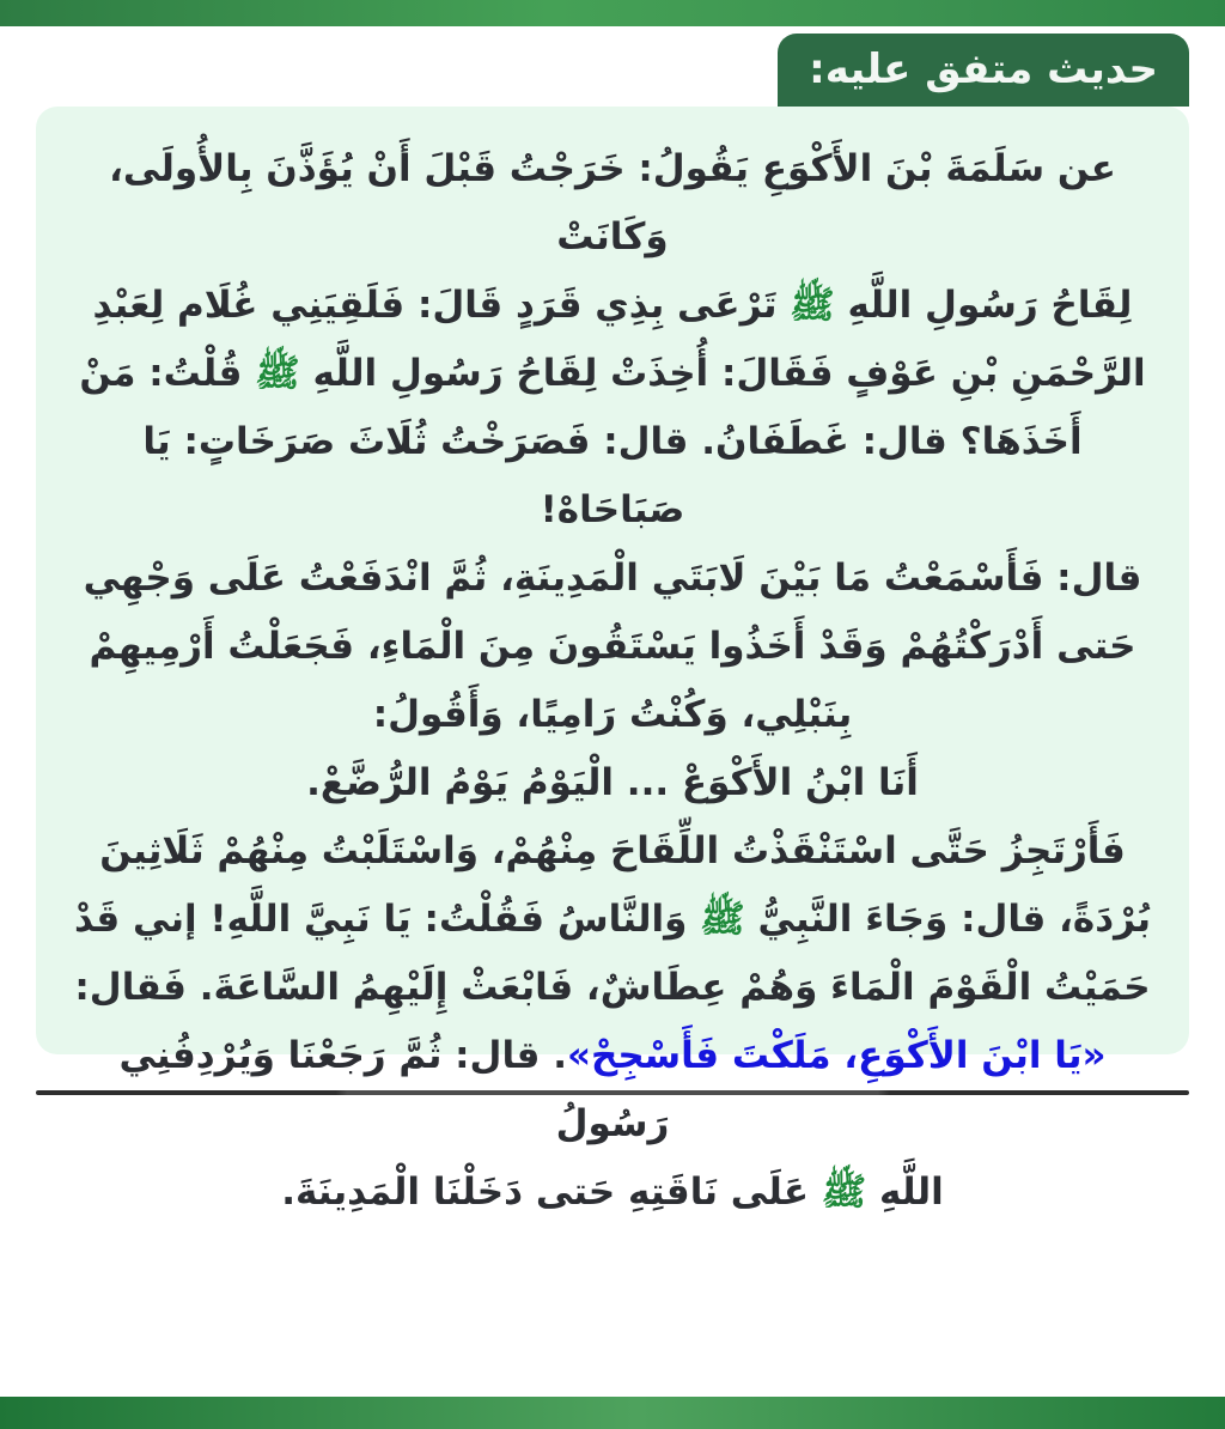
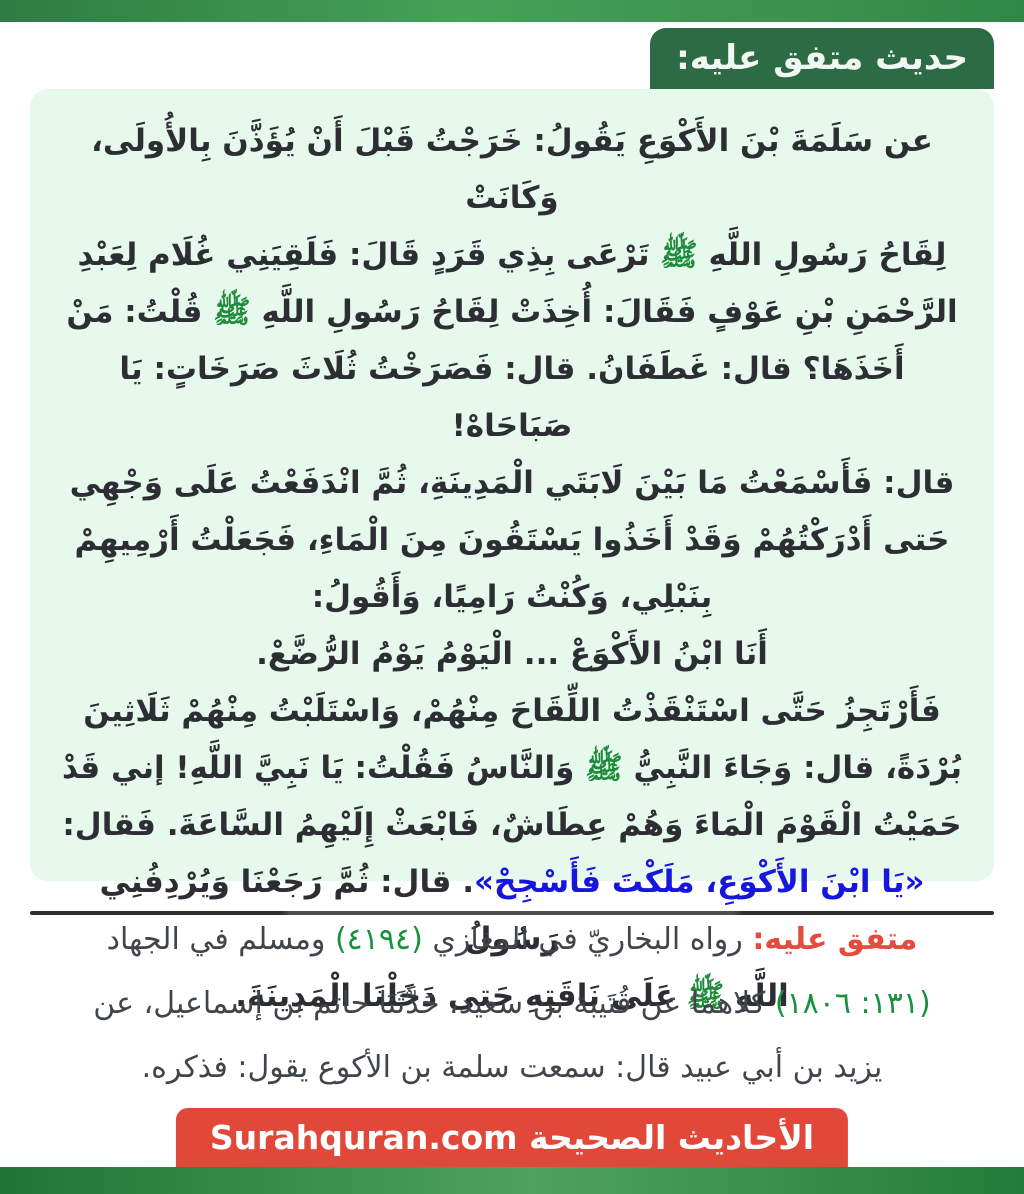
  حديث متفق عليه:
  عن سَلَمَةَ بْنَ الأَكْوَعِ يَقُولُ: خَرَجْتُ قَبْلَ أَنْ يُؤَذَّنَ بِالأُولَى، وَكَانَتْ
  لِقَاحُ رَسُولِ اللَّهِ ﷺ تَرْعَى بِذِي قَرَدٍ قَالَ: فَلَقِيَنِي غُلَام لِعَبْدِ
  الرَّحْمَنِ بْنِ عَوْفٍ فَقَالَ: أُخِذَتْ لِقَاحُ رَسُولِ اللَّهِ ﷺ قُلْتُ: مَنْ
  أَخَذَهَا؟ قال: غَطَفَانُ. قال: فَصَرَخْتُ ثُلَاثَ صَرَخَاتٍ: يَا صَبَاحَاهْ!
  قال: فَأَسْمَعْتُ مَا بَيْنَ لَابَتَي الْمَدِينَةِ، ثُمَّ انْدَفَعْتُ عَلَى وَجْهِي
  حَتى أَدْرَكْتُهُمْ وَقَدْ أَخَذُوا يَسْتَقُونَ مِنَ الْمَاءِ، فَجَعَلْتُ أَرْمِيهِمْ
  بِنَبْلِي، وَكُنْتُ رَامِيًا، وَأَقُولُ:
  أَنَا ابْنُ الأَكْوَعْ ... الْيَوْمُ يَوْمُ الرُّضَّعْ.
  فَأَرْتَجِزُ حَتَّى اسْتَنْقَذْتُ اللِّقَاحَ مِنْهُمْ، وَاسْتَلَبْتُ مِنْهُمْ ثَلَاثِينَ
  بُرْدَةً، قال: وَجَاءَ النَّبِيُّ ﷺ وَالنَّاسُ فَقُلْتُ: يَا نَبِيَّ اللَّهِ! إني قَدْ
  حَمَيْتُ الْقَوْمَ الْمَاءَ وَهُمْ عِطَاشٌ، فَابْعَثْ إِلَيْهِمُ السَّاعَةَ. فَقال:
  «يَا ابْنَ الأَكْوَعِ، مَلَكْتَ فَأَسْجِحْ». قال: ثُمَّ رَجَعْنَا وَيُرْدِفُنِي رَسُولُ
  اللَّهِ ﷺ عَلَى نَاقَتِهِ حَتى دَخَلْنَا الْمَدِينَةَ.
+ متفق عليه: رواه البخاريّ في المغازي (٤١٩٤) ومسلم في الجهاد
+ (١٣١: ١٨٠٦) كلاهما عن قُتَيبة بن سعيد، حَدَّثَنَا حاتم بن إسماعيل، عن
+ يزيد بن أبي عبيد قال: سمعت سلمة بن الأكوع يقول: فذكره.
+ الأحاديث الصحيحة Surahquran.com
